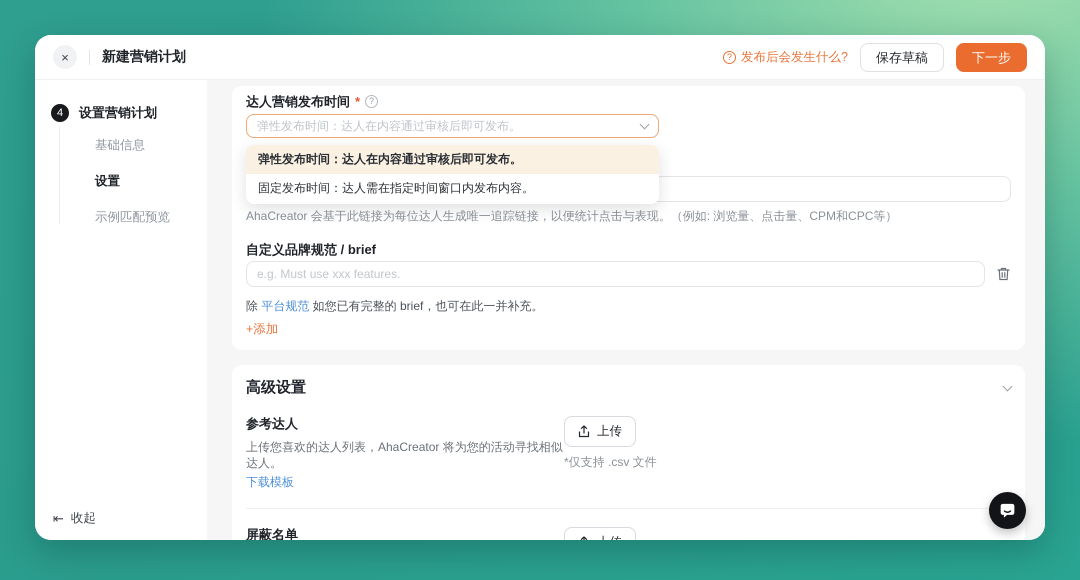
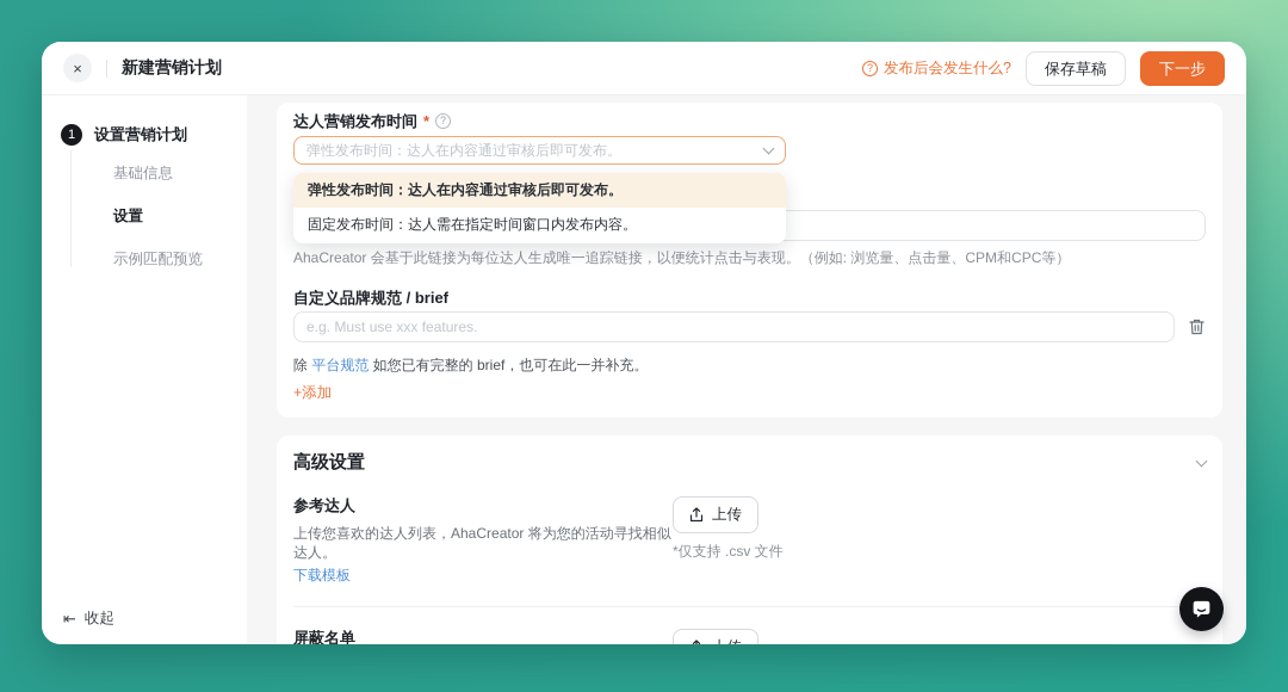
  ×
  新建营销计划
  ?
  发布后会发生什么?
  保存草稿
  下一步
- 4
+ 1
  设置营销计划
  基础信息
  设置
  示例匹配预览
  ⇤
  收起
  达人营销发布时间
  *
  ?
  弹性发布时间：达人在内容通过审核后即可发布。
  弹性发布时间：达人在内容通过审核后即可发布。
  固定发布时间：达人需在指定时间窗口内发布内容。
  AhaCreator 会基于此链接为每位达人生成唯一追踪链接，以便统计点击与表现。（例如: 浏览量、点击量、CPM和CPC等）
  自定义品牌规范 / brief
  e.g. Must use xxx features.
  除 平台规范 如您已有完整的 brief，也可在此一并补充。
  +添加
  高级设置
  参考达人
  上传您喜欢的达人列表，AhaCreator 将为您的活动寻找相似达人。
  下载模板
  上传
  *仅支持 .csv 文件
  屏蔽名单
